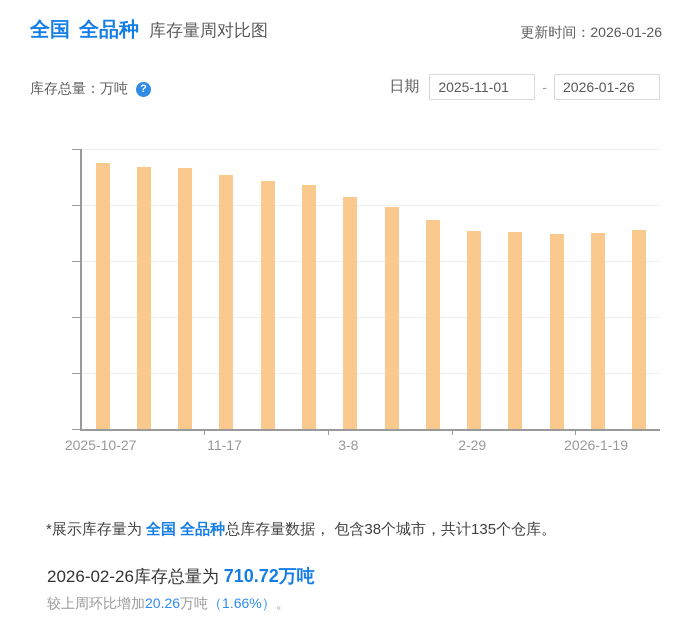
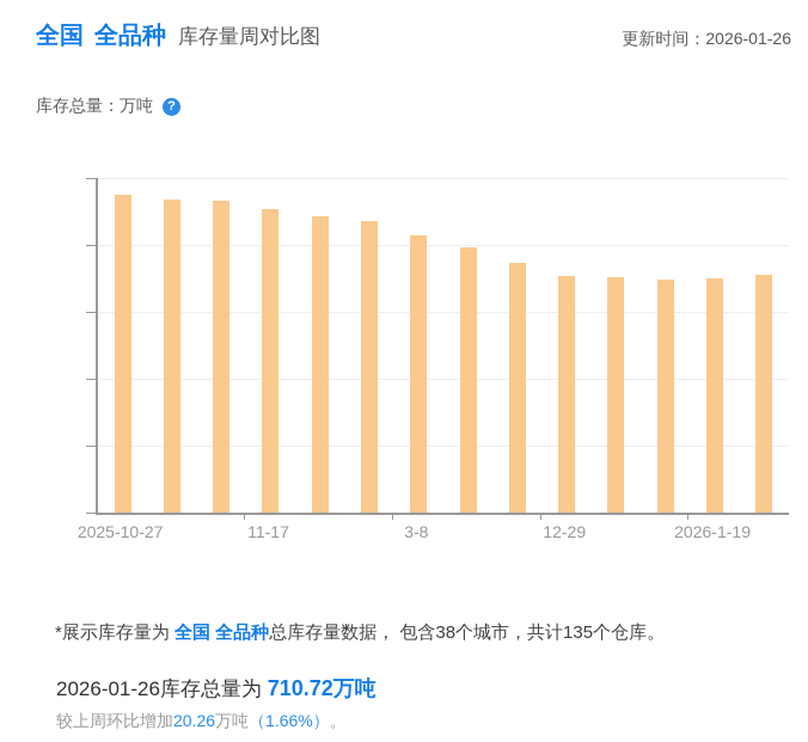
  全国
  全品种
  库存量周对比图
  更新时间：2026-01-26
  库存总量：万吨
- 日期
- 2025-11-01
- -
- 2026-01-26
  2025-10-27
  11-17
  3-8
- 2-29
+ 12-29
  2026-1-19
  *展示库存量为 全国 全品种总库存量数据， 包含38个城市，共计135个仓库。
- 2026-02-26库存总量为 710.72万吨
+ 2026-01-26库存总量为 710.72万吨
  较上周环比增加20.26万吨（1.66%）。
